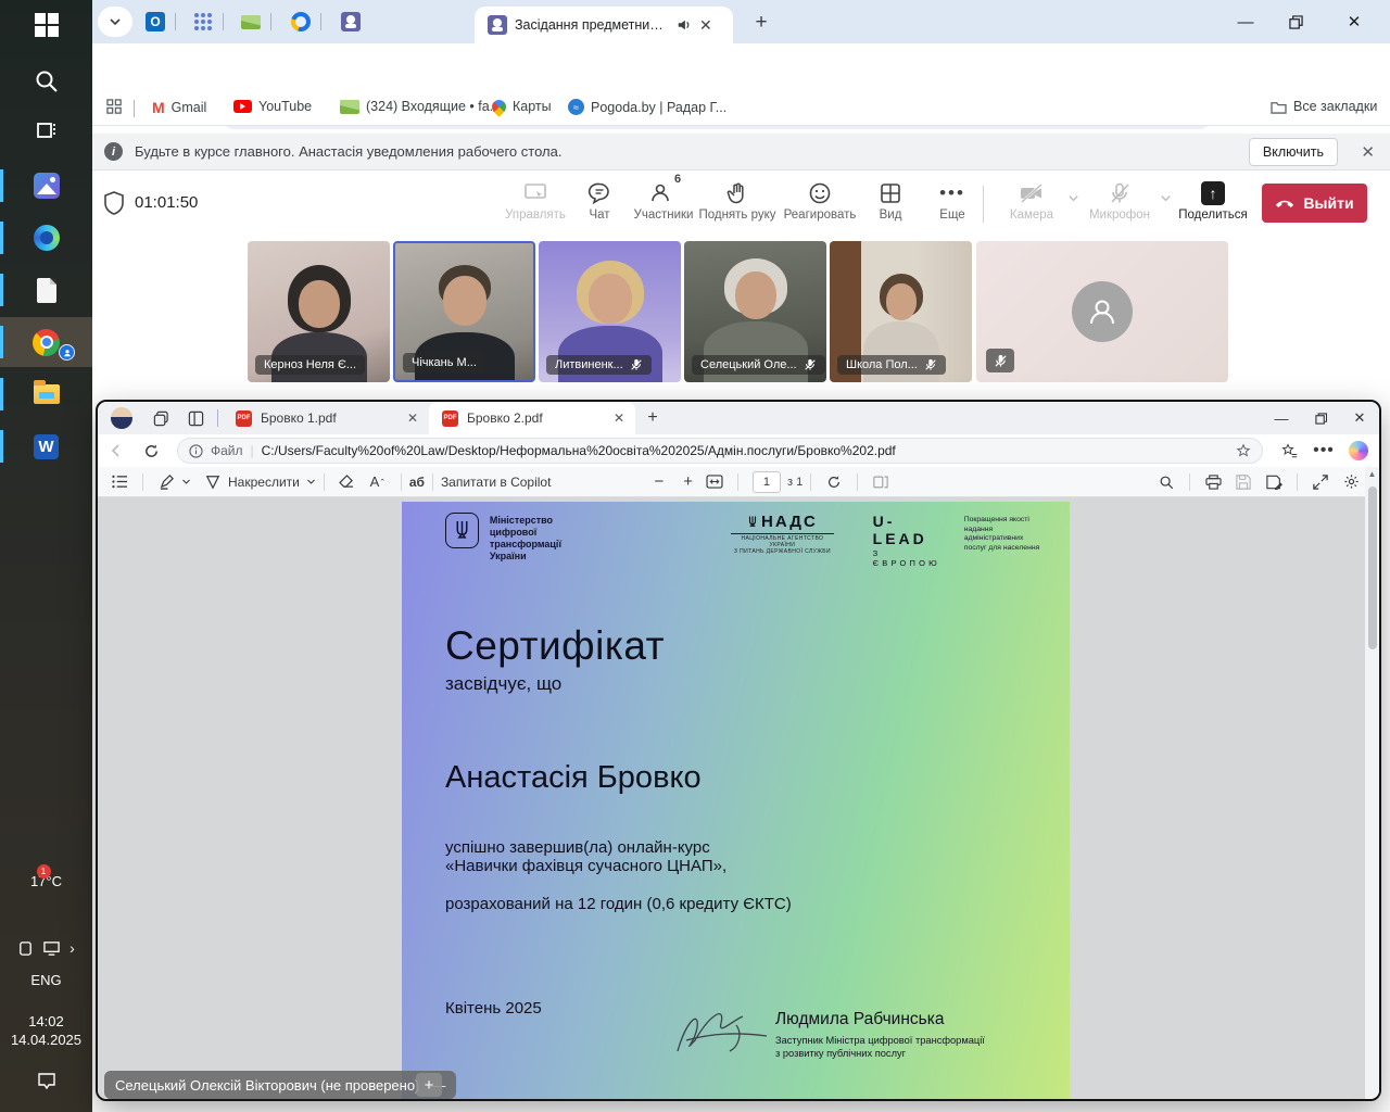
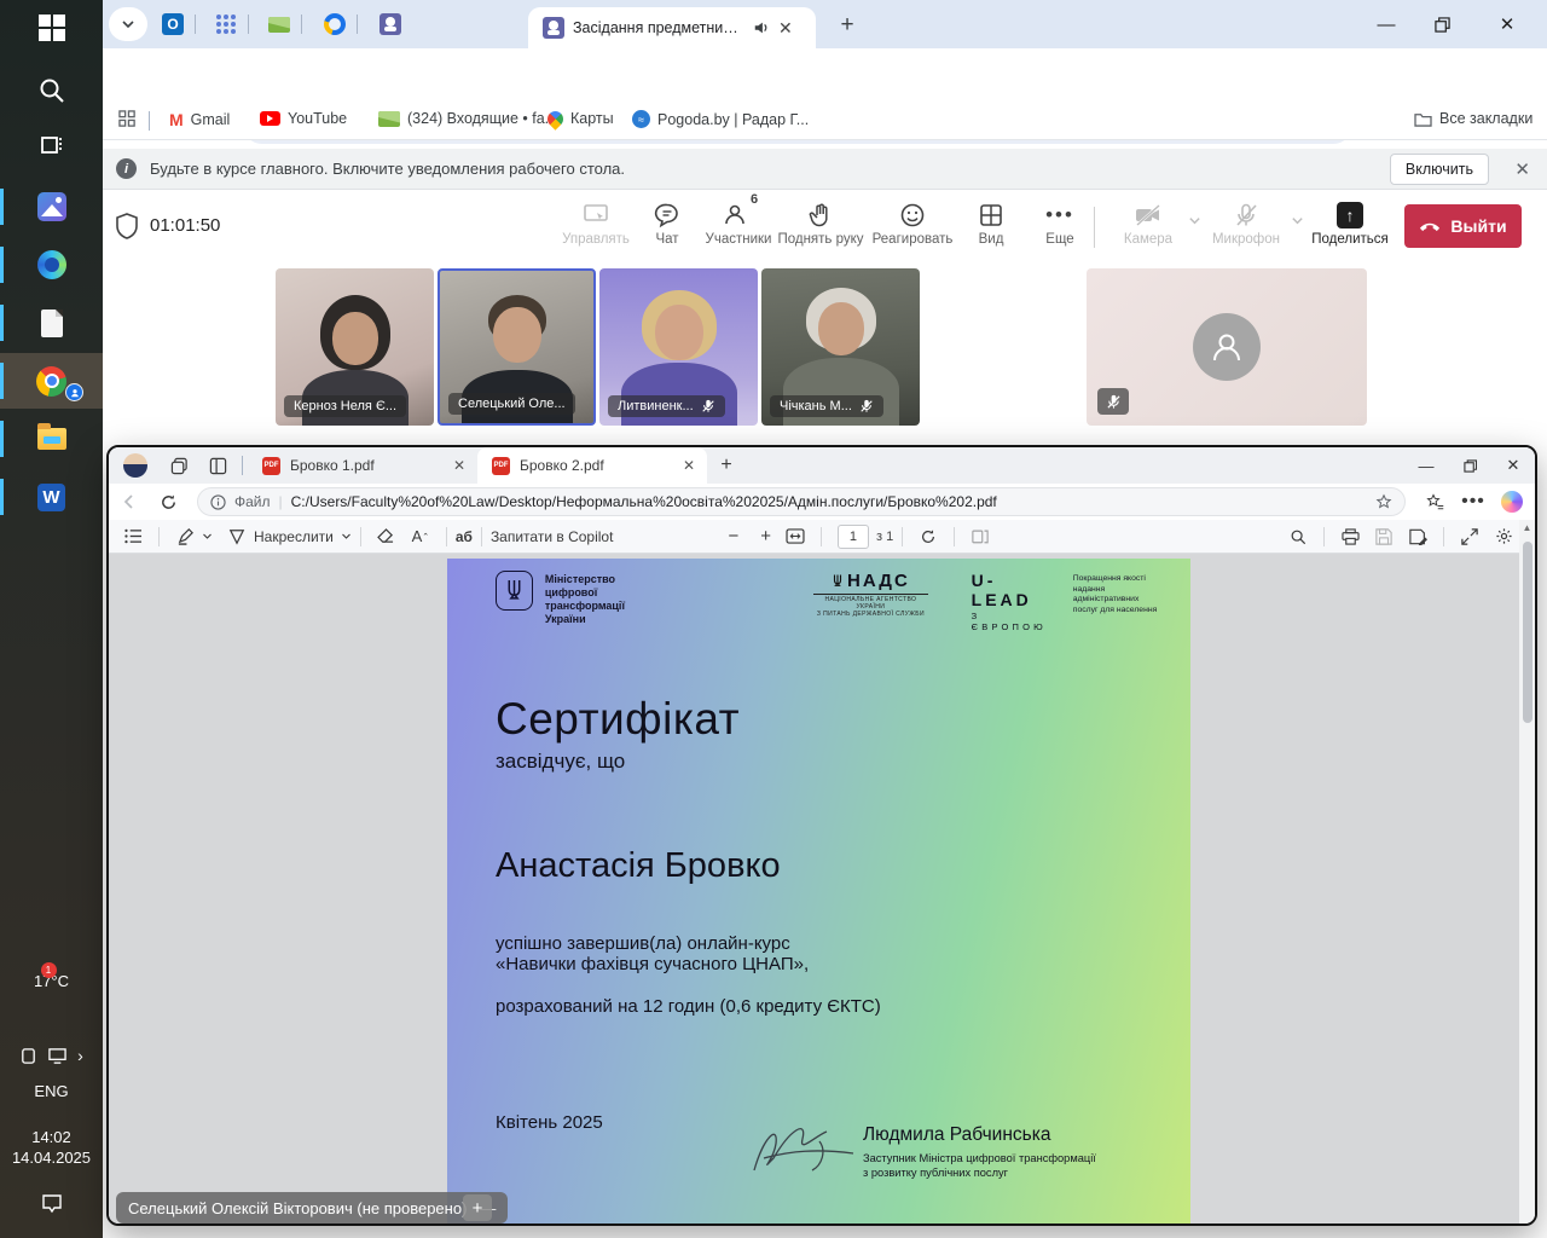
  W
  1
  17°C
  ›
  ENG
  14:02
  14.04.2025
  O
  Засідання предметних к
  ✕
  +
  —
  ✕
  M
  Gmail
  YouTube
  (324) Входящие • fa
  Карты
  ≈
  Pogoda.by | Радар Г...
  Все закладки
  i
- Будьте в курсе главного. Анастасія уведомления рабочего стола.
+ Будьте в курсе главного. Включите уведомления рабочего стола.
  Включить
  ✕
  01:01:50
  Управлять
  Чат
  6
  Участники
  Поднять руку
  Реагировать
  Вид
  •••
  Еще
  Камера
  Микрофон
  ↑
  Поделиться
  Выйти
  Керноз Неля Є...
- Чічкань М...
+ Селецький Оле...
  Литвиненк...
- Селецький Оле...
+ Чічкань М...
- Школа Пол...
  Бровко 1.pdf
  ✕
  Бровко 2.pdf
  ✕
  +
  —
  ✕
  Файл
  |
  C:/Users/Faculty%20of%20Law/Desktop/Неформальна%20освіта%202025/Адмін.послуги/Бровко%202.pdf
  •••
  Накреслити
  A
  аб
  Запитати в Copilot
  −
  +
  1
  з 1
  Міністерство
  цифрової трансформації
  України
  НАДС
  U-LEAD
  З ЄВРОПОЮ
  Сертифікат
  засвідчує, що
  Анастасія Бровко
  успішно завершив(ла) онлайн-курс
  «Навички фахівця сучасного ЦНАП»,
  розрахований на 12 годин (0,6 кредиту ЄКТС)
  Квітень 2025
  Людмила Рабчинська
  Заступник Міністра цифрової трансформації
  з розвитку публічних послуг
  ▲
  Селецький Олексій Вікторович (не проверено)
  —
  +
